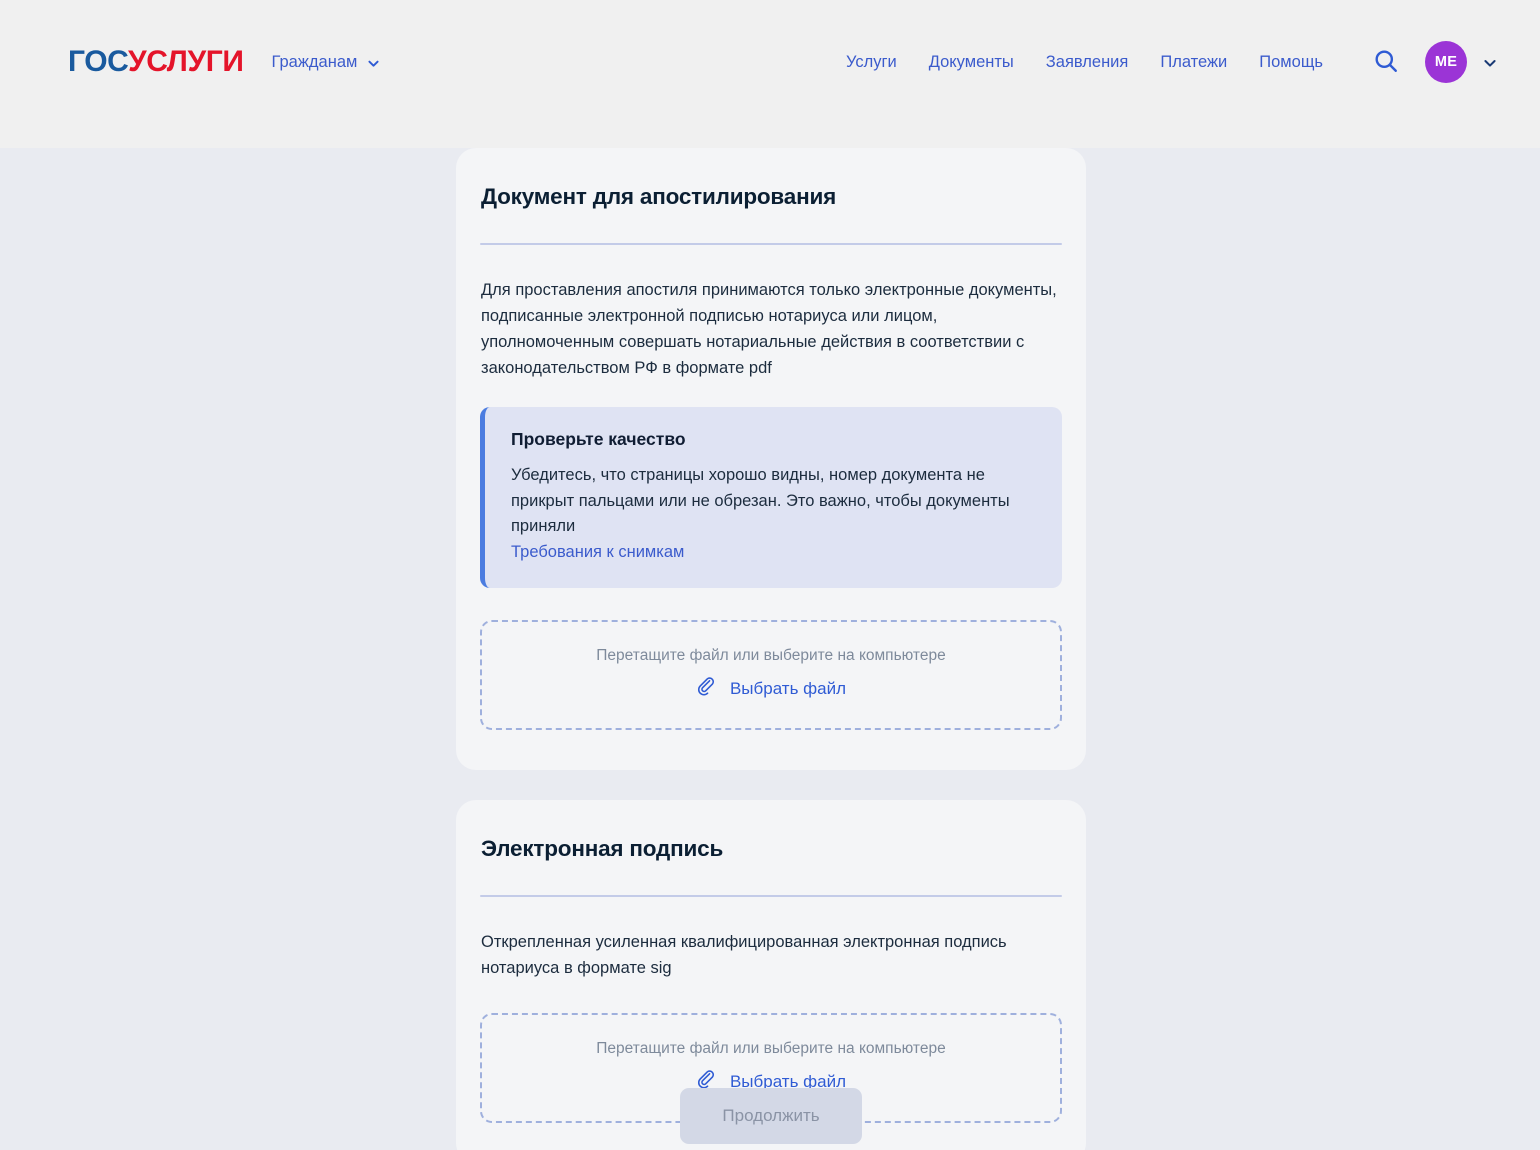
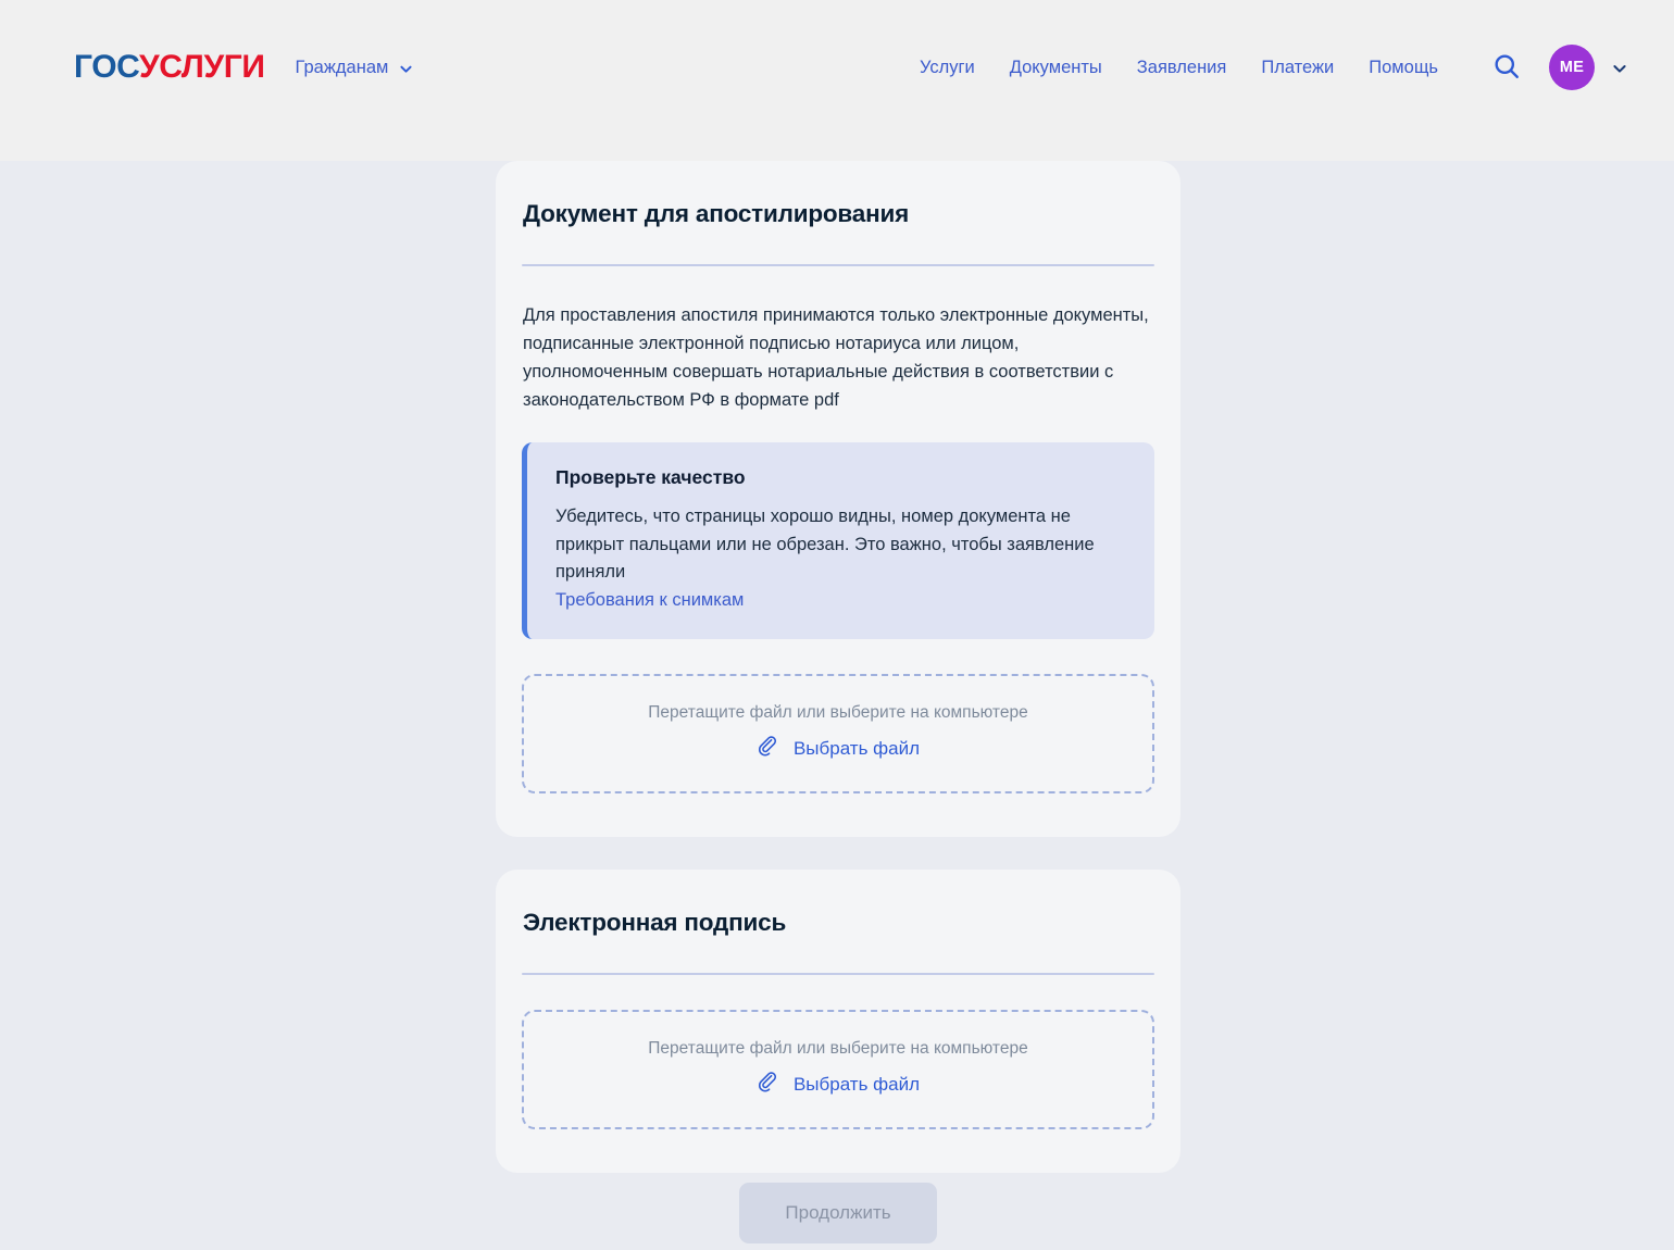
  ГОСУСЛУГИ
  Гражданам
  Услуги
  Документы
  Заявления
  Платежи
  Помощь
  МЕ
  Документ для апостилирования
  Для проставления апостиля принимаются только электронные документы, подписанные электронной подписью нотариуса или лицом, уполномоченным совершать нотариальные действия в соответствии с законодательством РФ в формате pdf
  Проверьте качество
- Убедитесь, что страницы хорошо видны, номер документа не прикрыт пальцами или не обрезан. Это важно, чтобы документы приняли
+ Убедитесь, что страницы хорошо видны, номер документа не прикрыт пальцами или не обрезан. Это важно, чтобы заявление приняли
  Требования к снимкам
  Перетащите файл или выберите на компьютере
  Выбрать файл
  Электронная подпись
- Открепленная усиленная квалифицированная электронная подпись нотариуса в формате sig
  Перетащите файл или выберите на компьютере
  Выбрать файл
  Продолжить
